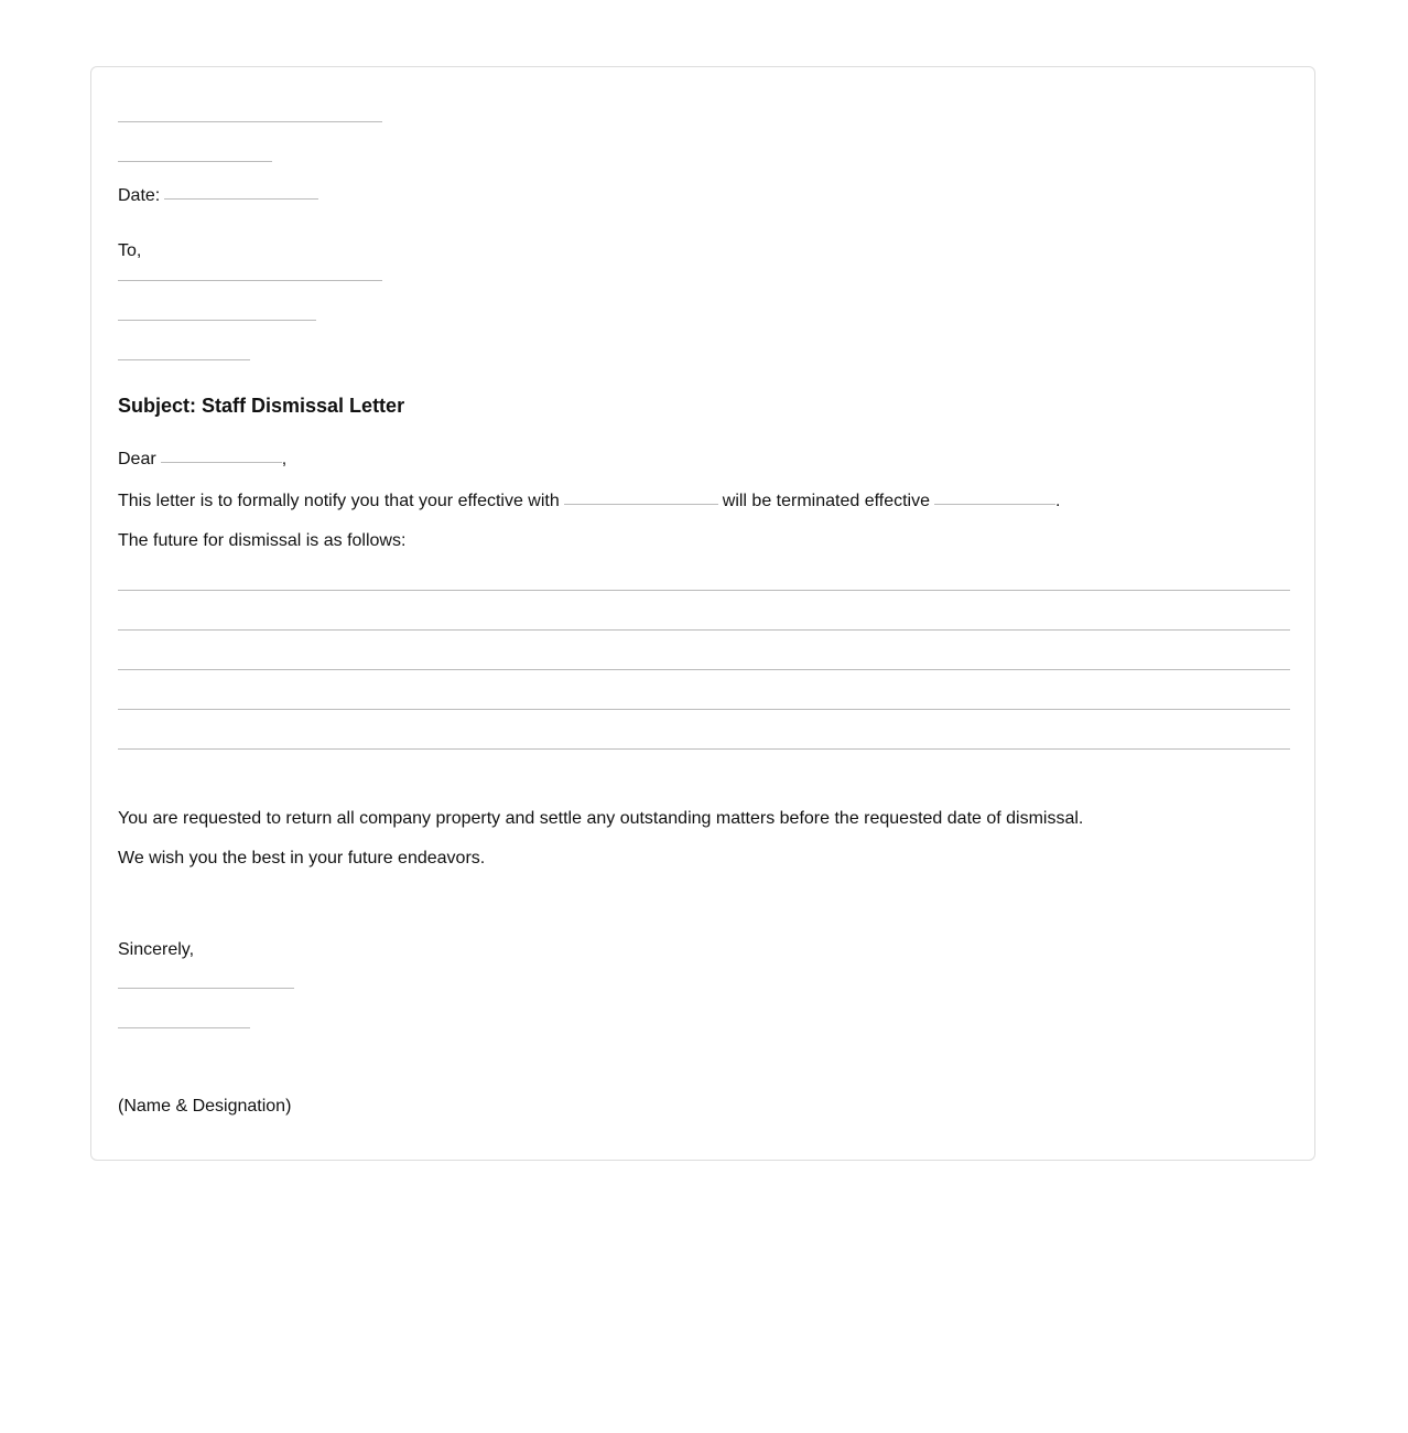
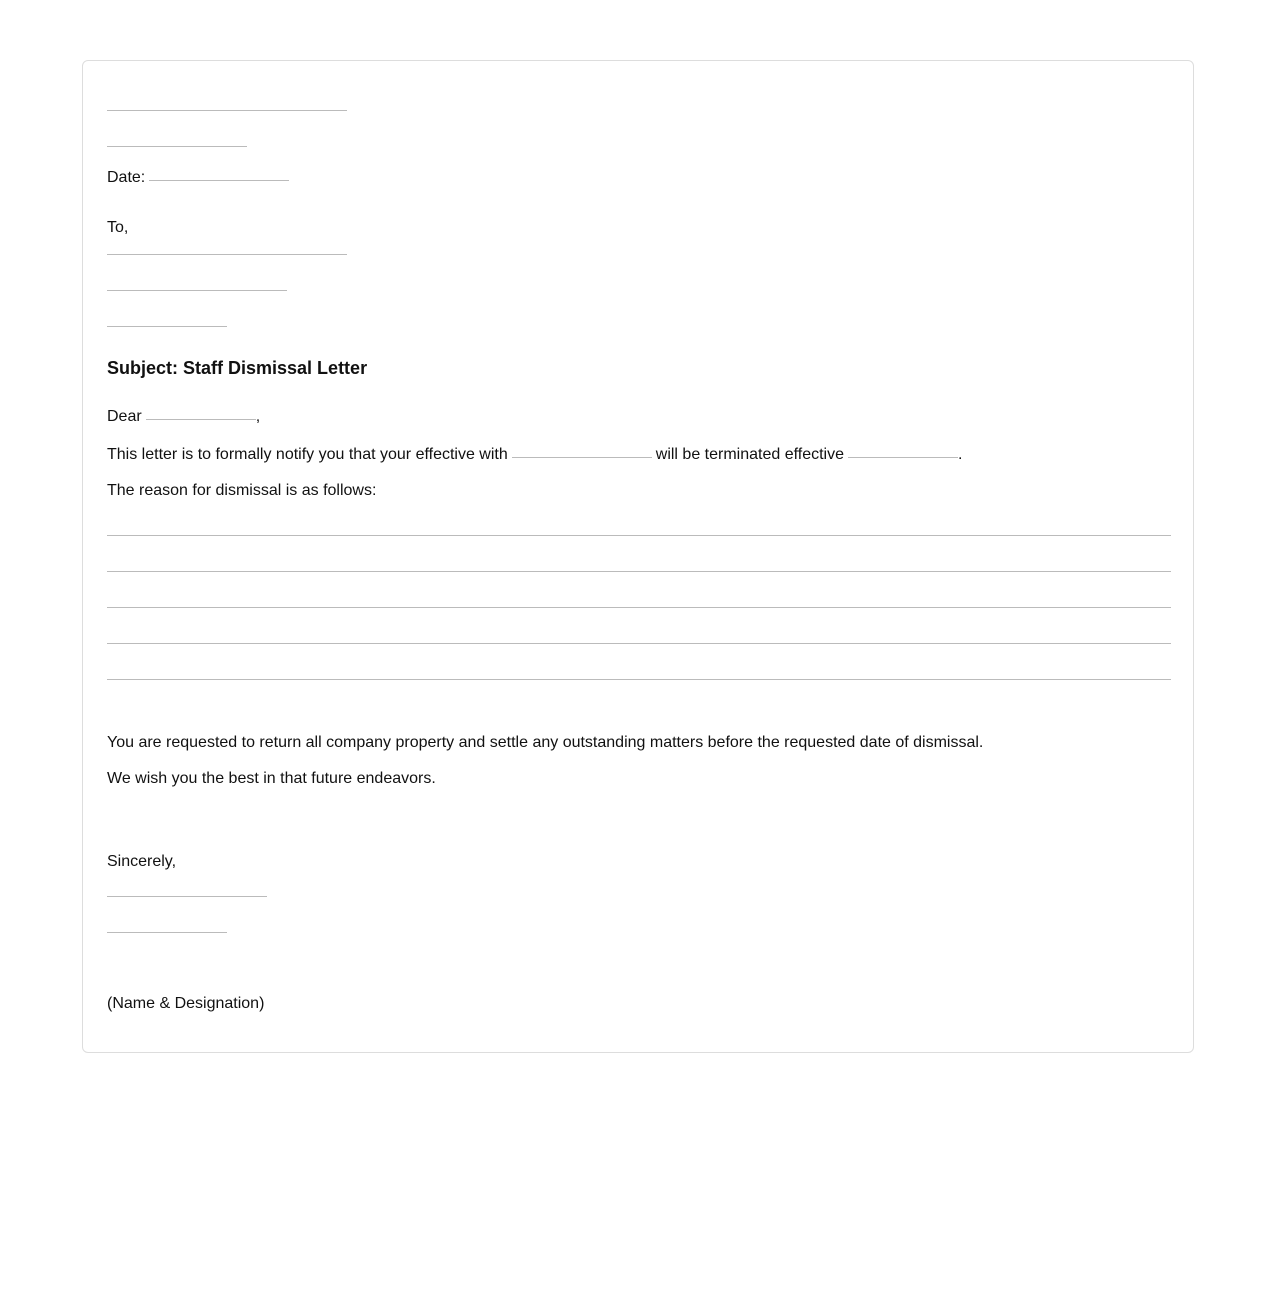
  Date:
  To,
  Subject: Staff Dismissal Letter
  Dear ,
  This letter is to formally notify you that your effective with will be terminated effective .
- The future for dismissal is as follows:
+ The reason for dismissal is as follows:
  You are requested to return all company property and settle any outstanding matters before the requested date of dismissal.
- We wish you the best in your future endeavors.
+ We wish you the best in that future endeavors.
  Sincerely,
  (Name & Designation)
